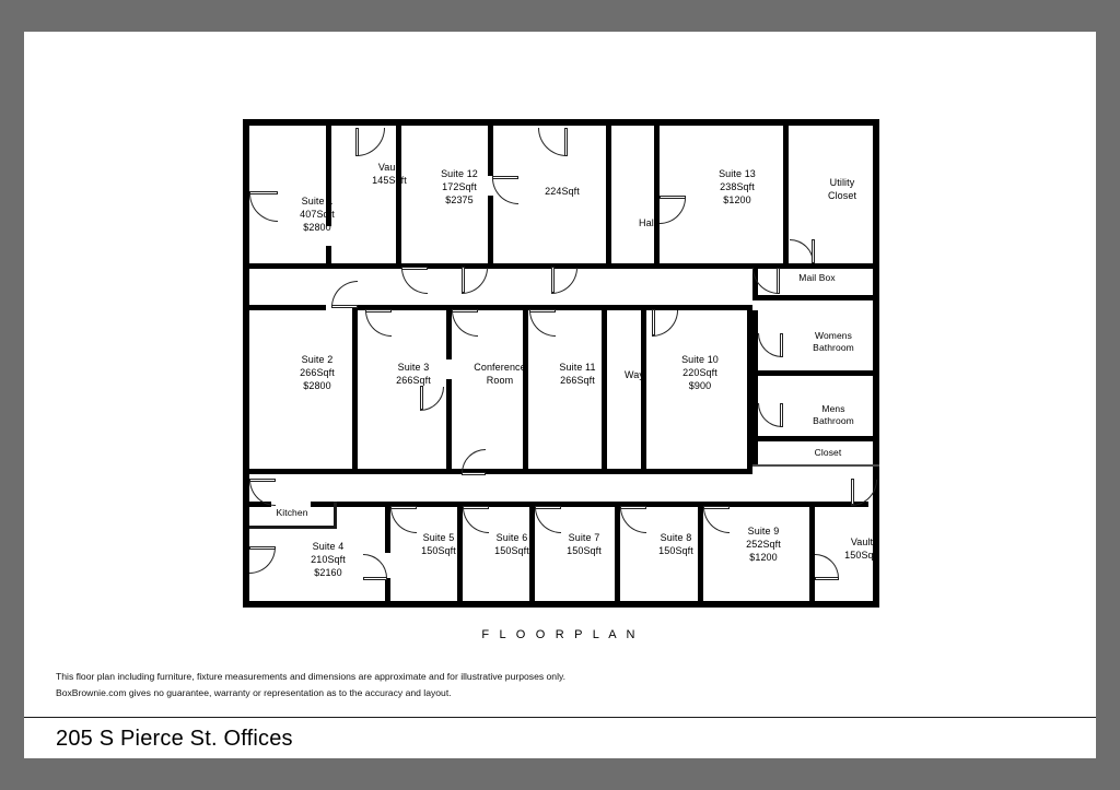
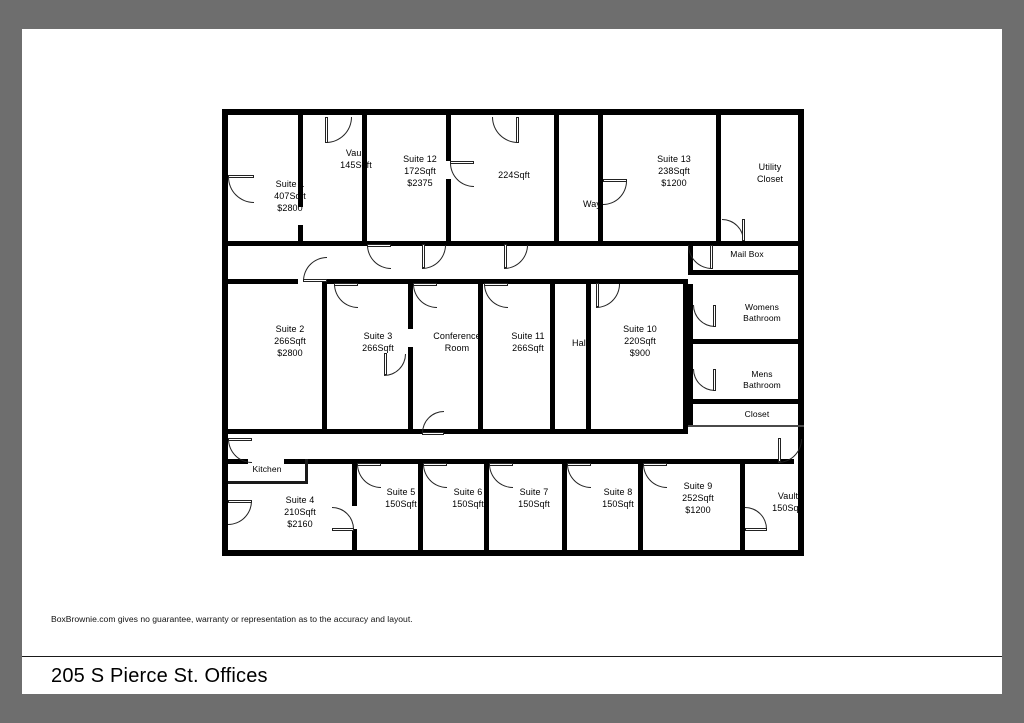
  Suite 1
  407Sqft
  $2800
  Vault
  145Sqft
  Suite 12
  172Sqft
  $2375
  224Sqft
- Hall
+ Way
  Suite 13
  238Sqft
  $1200
  Utility
  Closet
  Mail Box
  Womens
  Bathroom
  Mens
  Bathroom
  Closet
  Suite 2
  266Sqft
  $2800
  Suite 3
  266Sqft
  Conference
  Room
  Suite 11
  266Sqft
- Way
+ Hall
  Suite 10
  220Sqft
  $900
  Kitchen
  Suite 4
  210Sqft
  $2160
  Suite 5
  150Sqft
  Suite 6
  150Sqft
  Suite 7
  150Sqft
  Suite 8
  150Sqft
  Suite 9
  252Sqft
  $1200
  Vault
  150Sqft
- F L O O R P L A N
- This floor plan including furniture, fixture measurements and dimensions are approximate and for illustrative purposes only.
  BoxBrownie.com gives no guarantee, warranty or representation as to the accuracy and layout.
  205 S Pierce St. Offices
